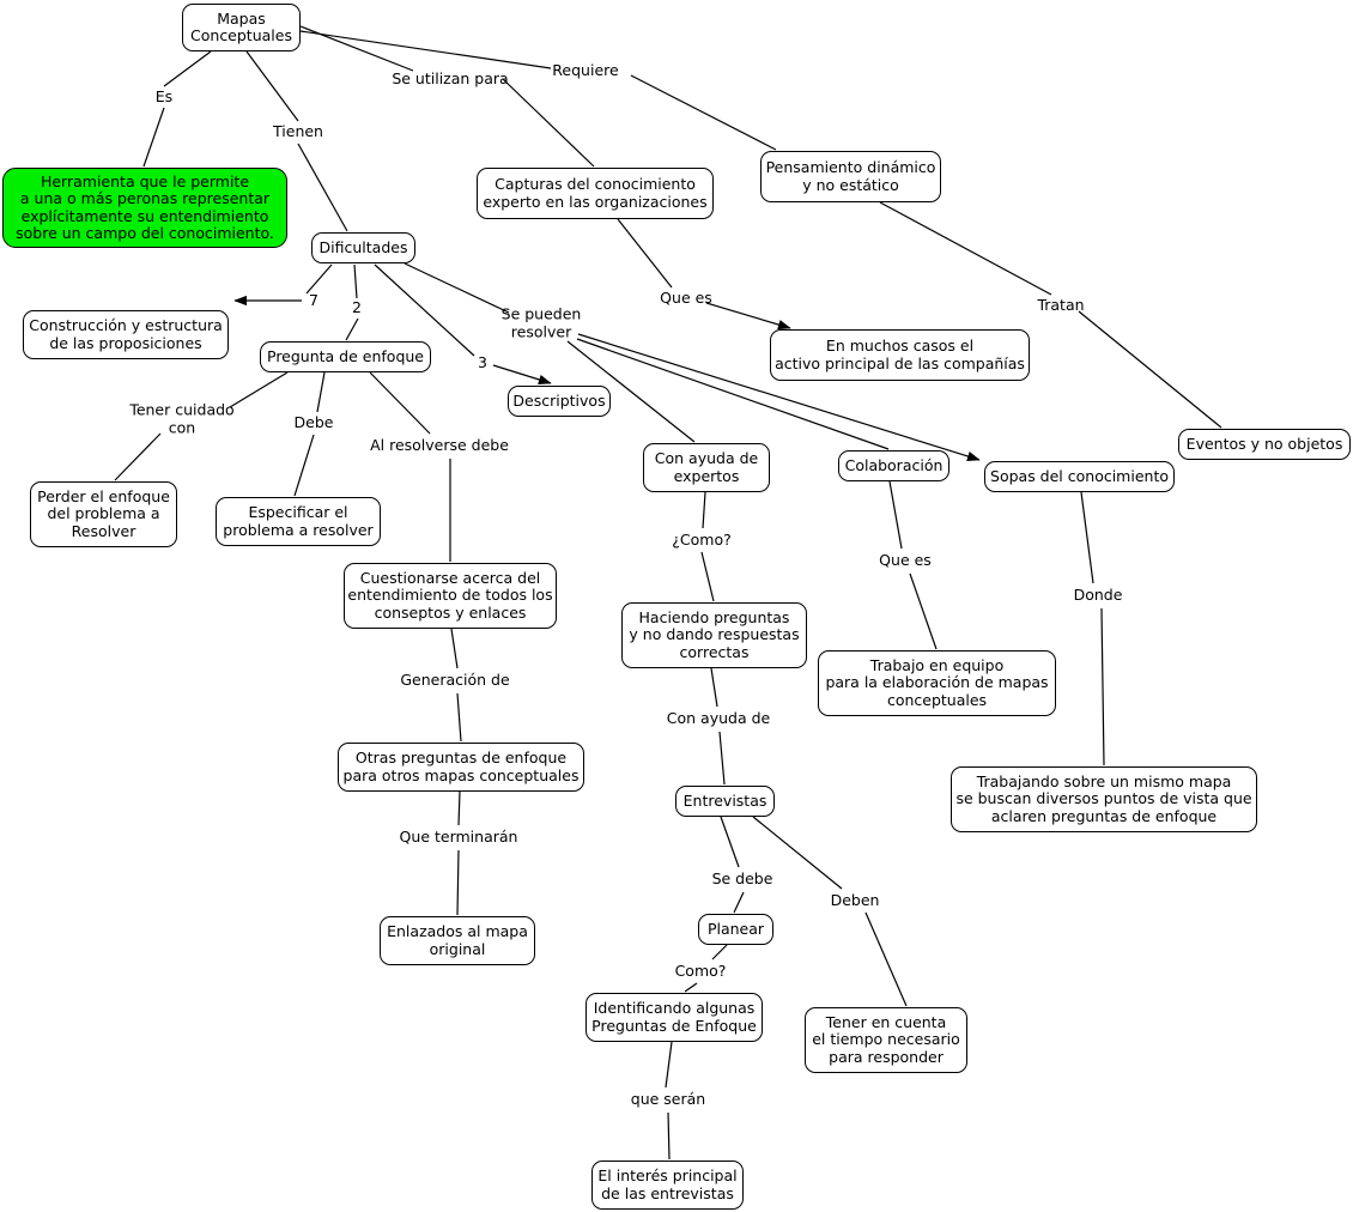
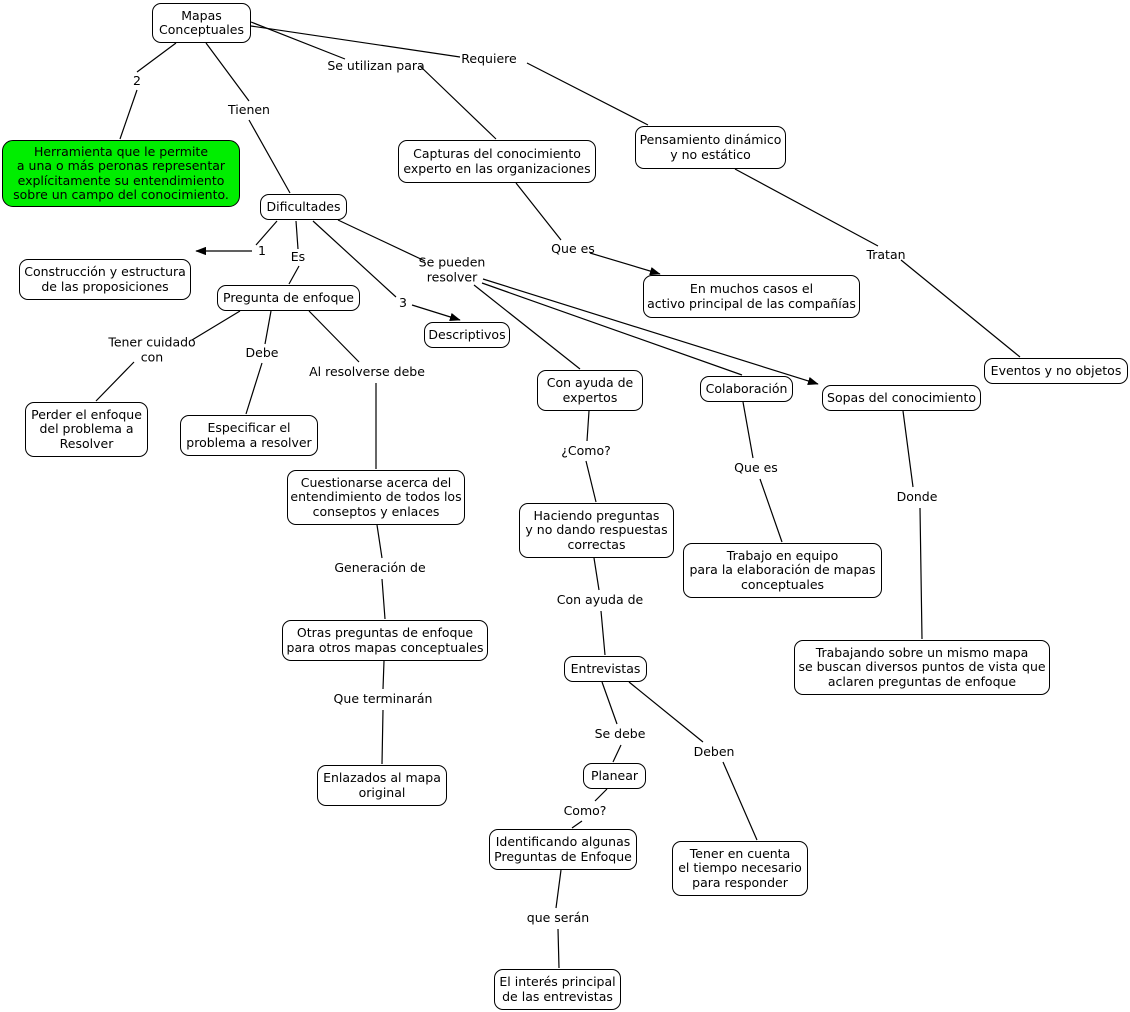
  Mapas
  Conceptuales
  Herramienta que le permite
  a una o más peronas representar
  explícitamente su entendimiento
  sobre un campo del conocimiento.
  Dificultades
  Capturas del conocimiento
  experto en las organizaciones
  Pensamiento dinámico
  y no estático
  Construcción y estructura
  de las proposiciones
  Pregunta de enfoque
  Descriptivos
  En muchos casos el
  activo principal de las compañías
  Eventos y no objetos
  Sopas del conocimiento
  Colaboración
  Con ayuda de
  expertos
  Perder el enfoque
  del problema a
  Resolver
  Especificar el
  problema a resolver
  Cuestionarse acerca del
  entendimiento de todos los
  conseptos y enlaces
  Haciendo preguntas
  y no dando respuestas
  correctas
  Trabajo en equipo
  para la elaboración de mapas
  conceptuales
  Trabajando sobre un mismo mapa
  se buscan diversos puntos de vista que
  aclaren preguntas de enfoque
  Otras preguntas de enfoque
  para otros mapas conceptuales
  Entrevistas
  Enlazados al mapa
  original
  Planear
  Tener en cuenta
  el tiempo necesario
  para responder
  Identificando algunas
  Preguntas de Enfoque
  El interés principal
  de las entrevistas
- Es
+ 2
  Tienen
  Se utilizan para
  Requiere
- 7
+ 1
- 2
+ Es
  3
  Se pueden
  resolver
  Que es
  Tratan
  Tener cuidado
  con
  Debe
  Al resolverse debe
  ¿Como?
  Que es
  Donde
  Generación de
  Con ayuda de
  Que terminarán
  Se debe
  Deben
  Como?
  que serán
